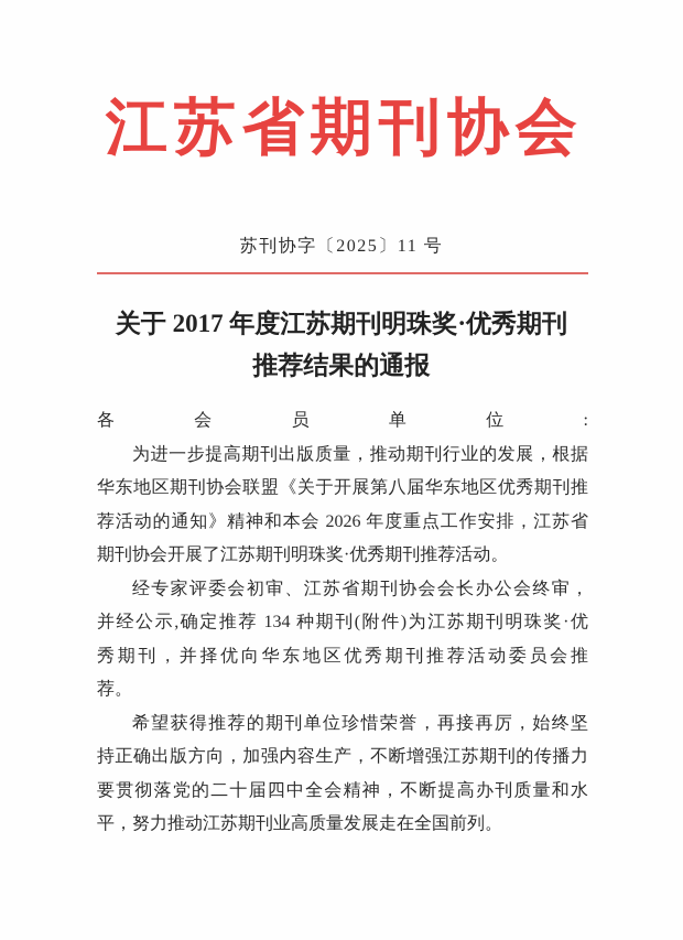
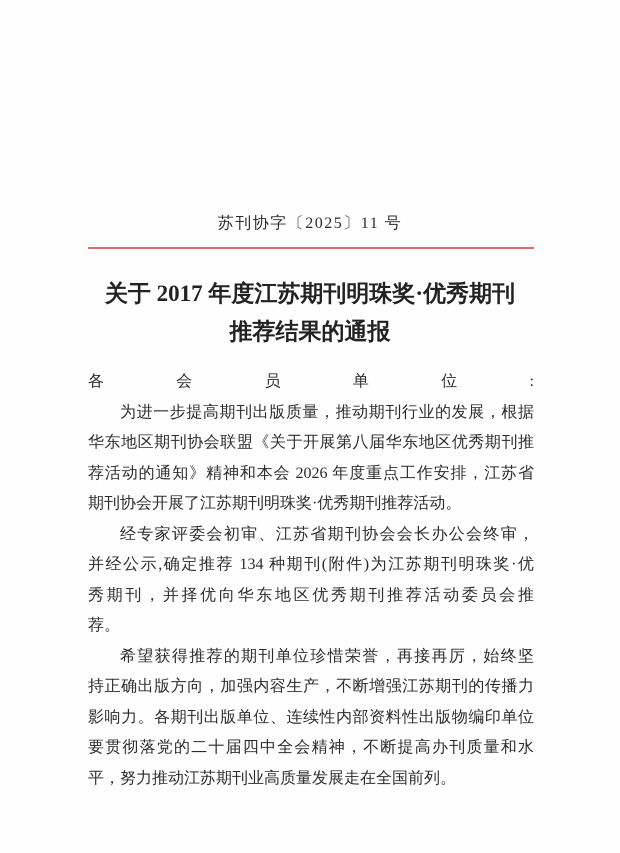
- 江苏省期刊协会
  苏刊协字〔2025〕11 号
  关于 2017 年度江苏期刊明珠奖·优秀期刊
  推荐结果的通报
  各会员单位:
  为进一步提高期刊出版质量，推动期刊行业的发展，根据
  华东地区期刊协会联盟《关于开展第八届华东地区优秀期刊推
  荐活动的通知》精神和本会 2026 年度重点工作安排，江苏省
  期刊协会开展了江苏期刊明珠奖·优秀期刊推荐活动。
  经专家评委会初审、江苏省期刊协会会长办公会终审，
  并经公示,确定推荐 134 种期刊(附件)为江苏期刊明珠奖·优
  秀期刊，并择优向华东地区优秀期刊推荐活动委员会推
  荐。
  希望获得推荐的期刊单位珍惜荣誉，再接再厉，始终坚
  持正确出版方向，加强内容生产，不断增强江苏期刊的传播力
+ 影响力。各期刊出版单位、连续性内部资料性出版物编印单位
  要贯彻落党的二十届四中全会精神，不断提高办刊质量和水
  平，努力推动江苏期刊业高质量发展走在全国前列。
